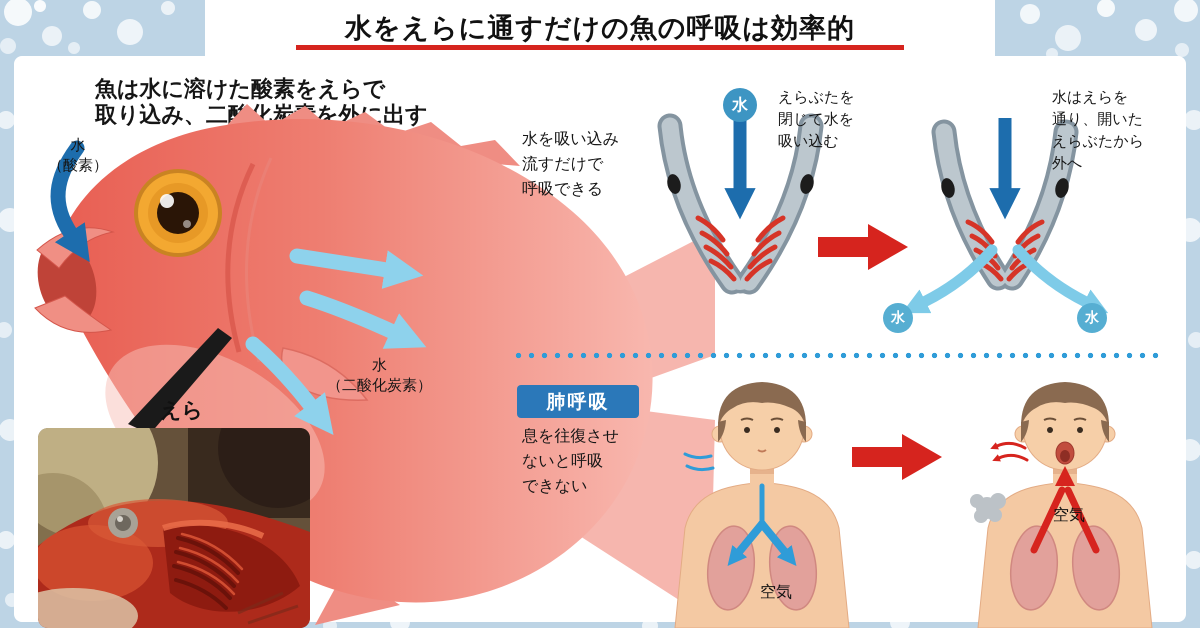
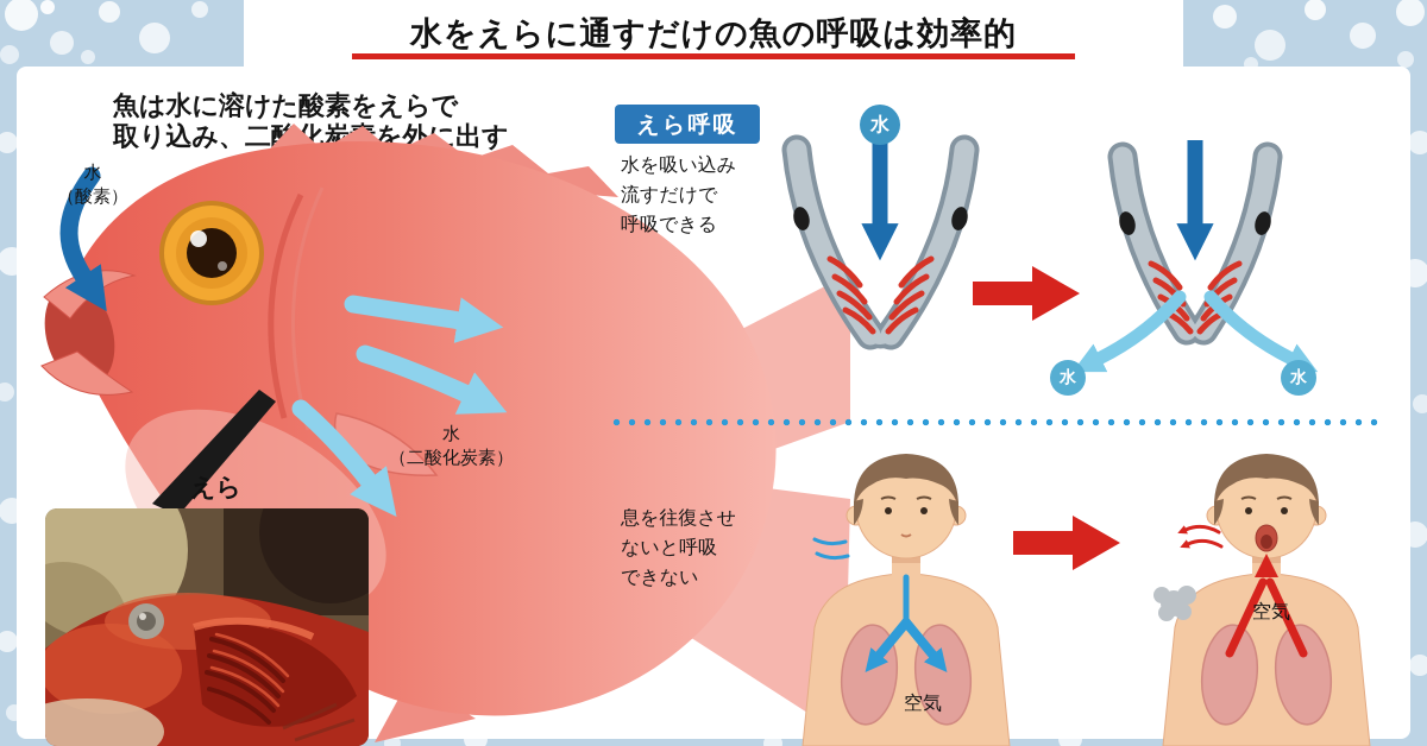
  水をえらに通すだけの魚の呼吸は効率的
  魚は水に溶けた酸素をえらで
  取り込み、二化炭を外に出す
  水
  （酸素）
  水
  （二酸化炭素）
  えら
+ えら呼吸
  水を吸い込み
  流すだけで
  呼吸できる
  水
- えらぶたを
- 閉じて水を
- 吸い込む
  水
  水
- 水はえらを
- 通り、開いた
- えらぶたから
- 外へ
- 肺呼吸
  息を往復させ
  ないと呼吸
  できない
  空気
  空気
